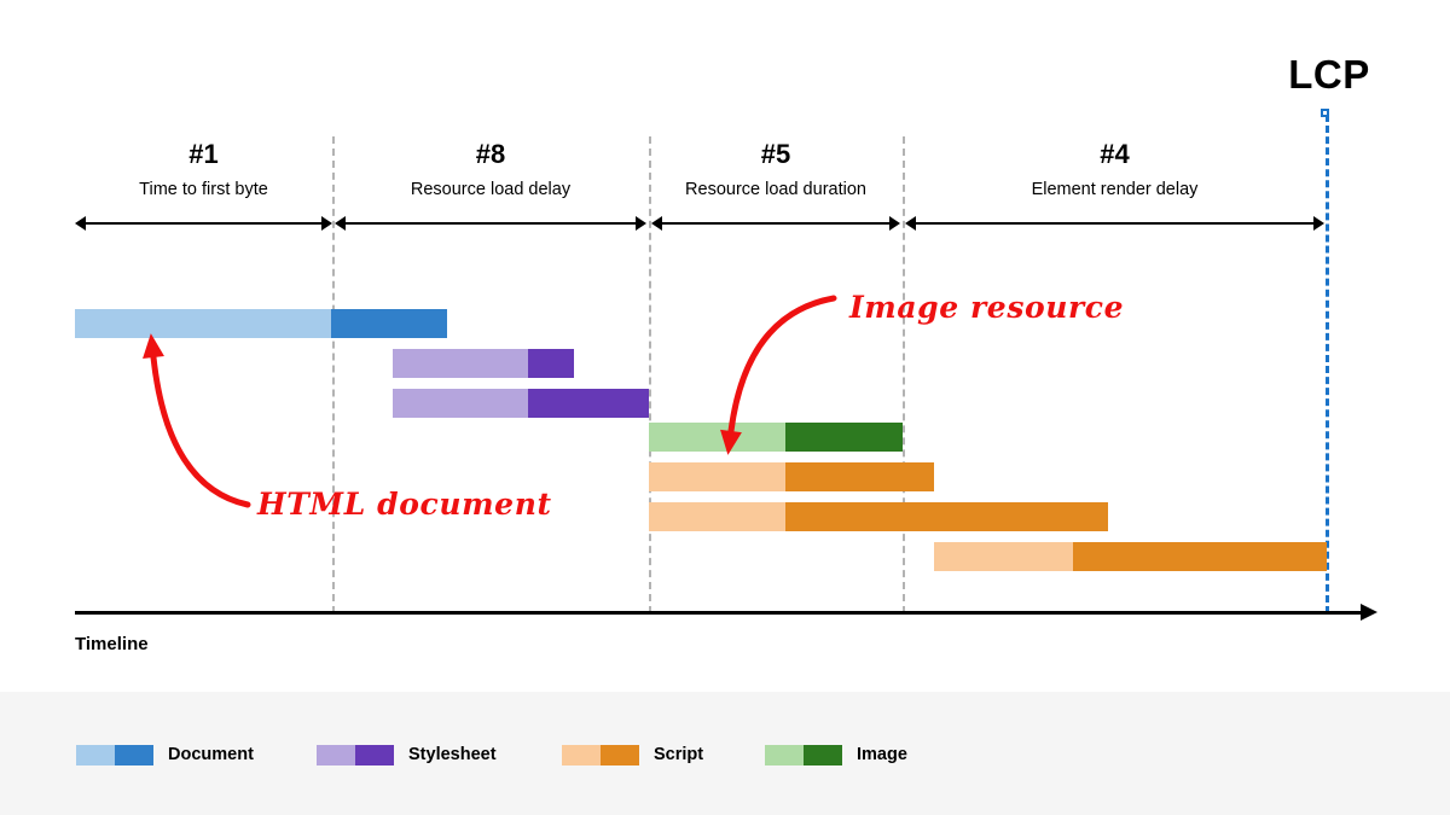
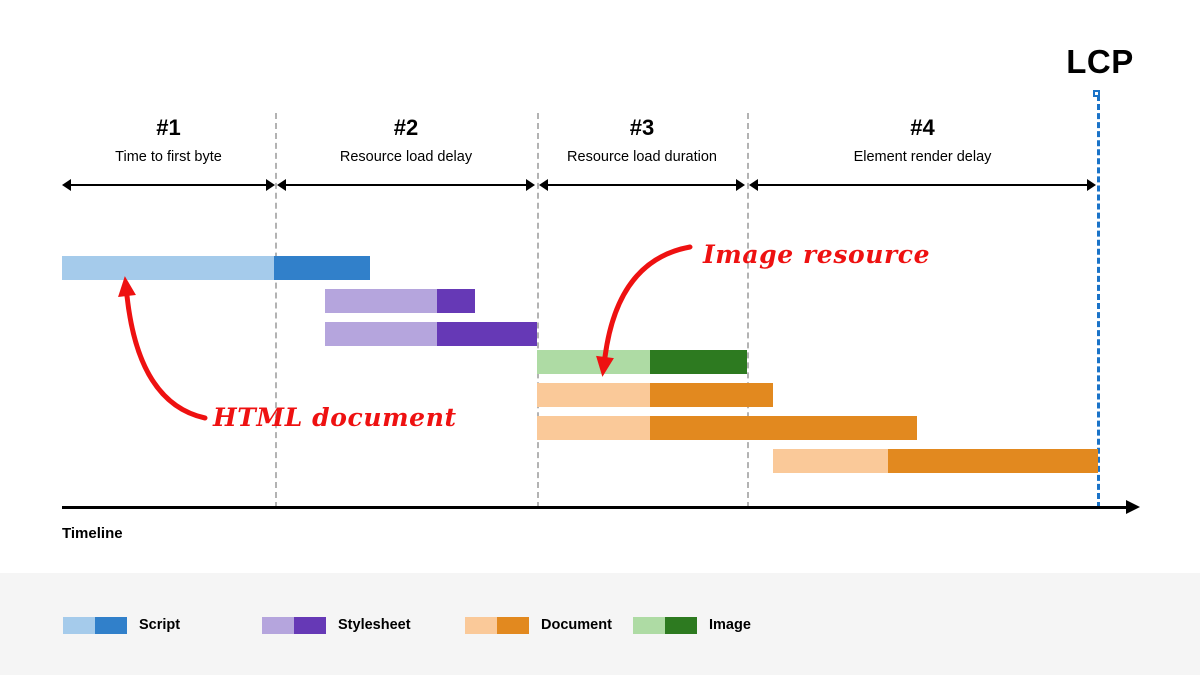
  LCP
  #1
  Time to first byte
- #8
+ #2
  Resource load delay
- #5
+ #3
  Resource load duration
  #4
  Element render delay
  Timeline
  HTML document
  Image resource
- Document
+ Script
  Stylesheet
- Script
+ Document
  Image
